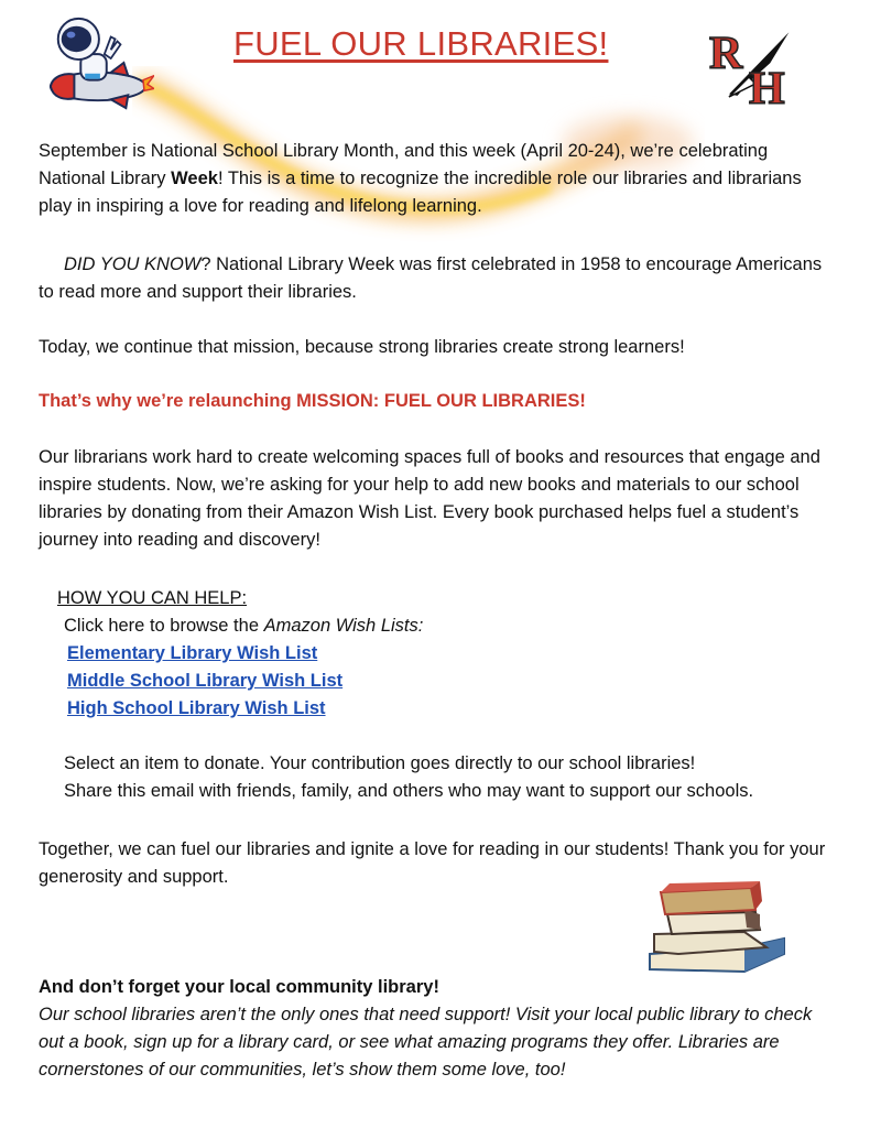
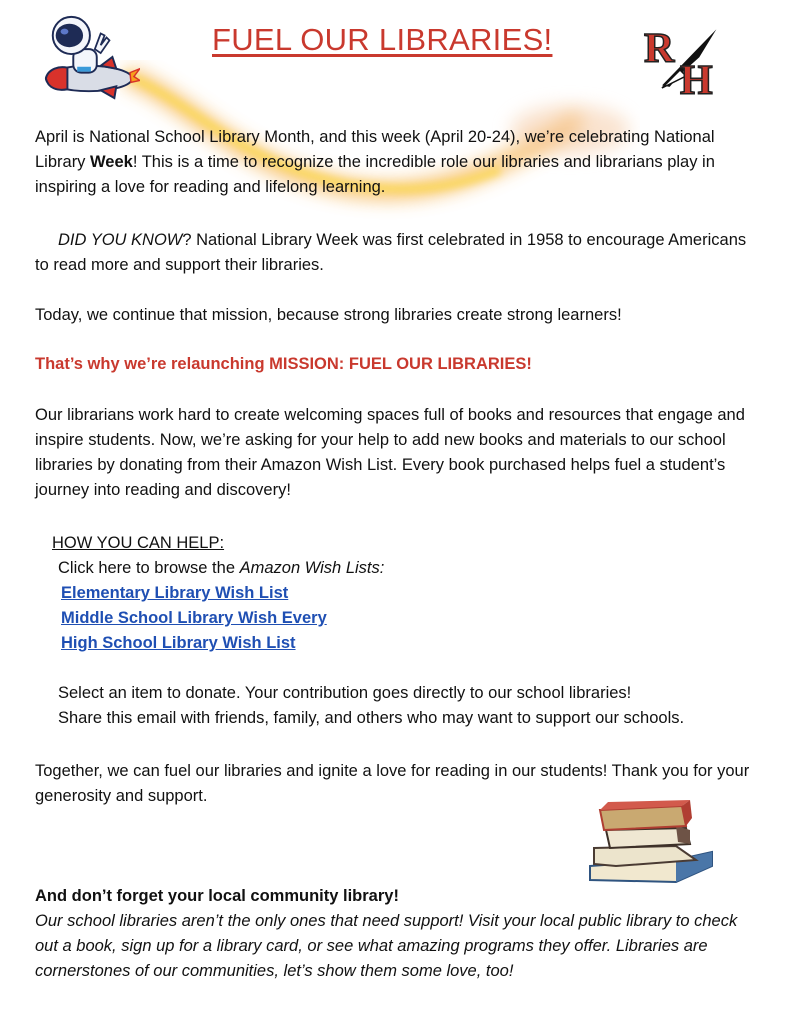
  FUEL OUR LIBRARIES!
  R
  H
- September is National School Library Month, and this week (April 20-24), we’re celebrating National Library Week! This is a time to recognize the incredible role our libraries and librarians play in inspiring a love for reading and lifelong learning.
+ April is National School Library Month, and this week (April 20-24), we’re celebrating National Library Week! This is a time to recognize the incredible role our libraries and librarians play in inspiring a love for reading and lifelong learning.
  DID YOU KNOW? National Library Week was first celebrated in 1958 to encourage Americans to read more and support their libraries.
  Today, we continue that mission, because strong libraries create strong learners!
  That’s why we’re relaunching MISSION: FUEL OUR LIBRARIES!
  Our librarians work hard to create welcoming spaces full of books and resources that engage and inspire students. Now, we’re asking for your help to add new books and materials to our school libraries by donating from their Amazon Wish List. Every book purchased helps fuel a student’s journey into reading and discovery!
  HOW YOU CAN HELP:
  Click here to browse the Amazon Wish Lists:
  Elementary Library Wish List
- Middle School Library Wish List
+ Middle School Library Wish Every
  High School Library Wish List
  Select an item to donate. Your contribution goes directly to our school libraries!
  Share this email with friends, family, and others who may want to support our schools.
  Together, we can fuel our libraries and ignite a love for reading in our students! Thank you for your generosity and support.
  And don’t forget your local community library!
  Our school libraries aren’t the only ones that need support! Visit your local public library to check out a book, sign up for a library card, or see what amazing programs they offer. Libraries are cornerstones of our communities, let’s show them some love, too!
